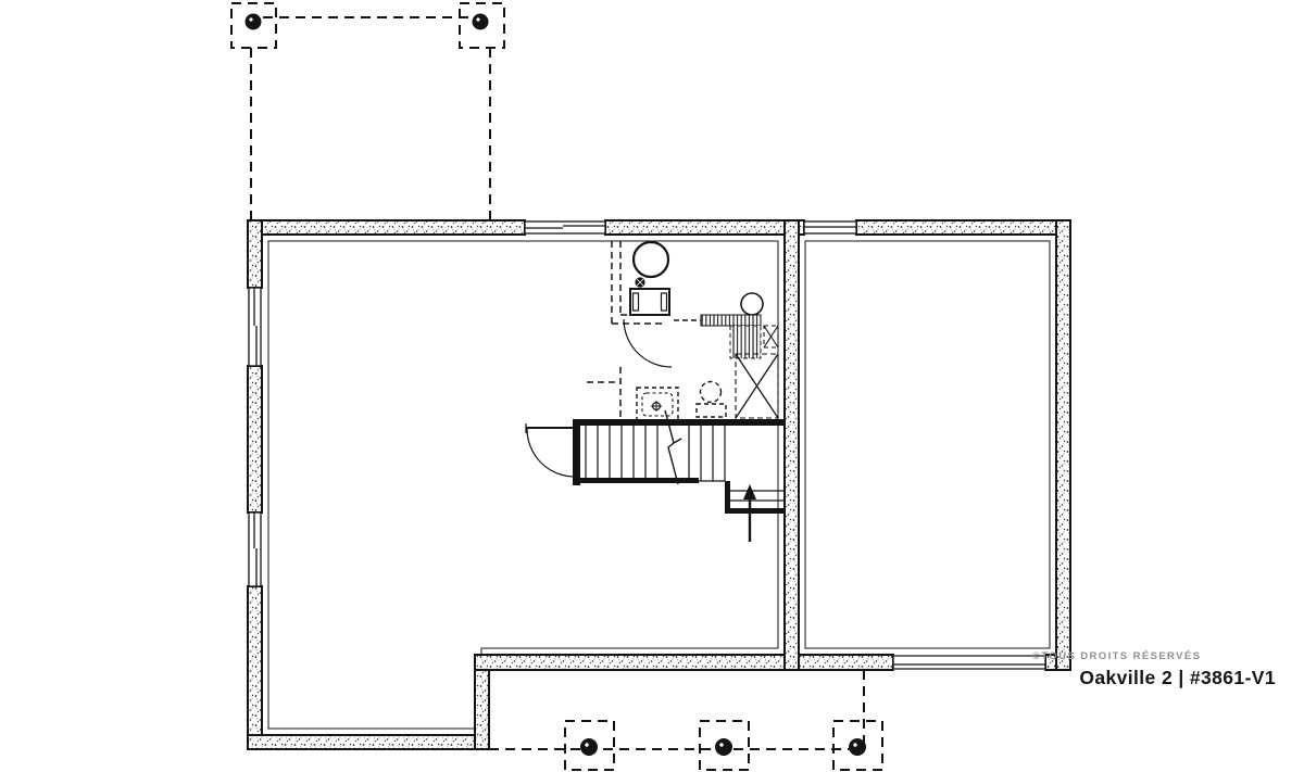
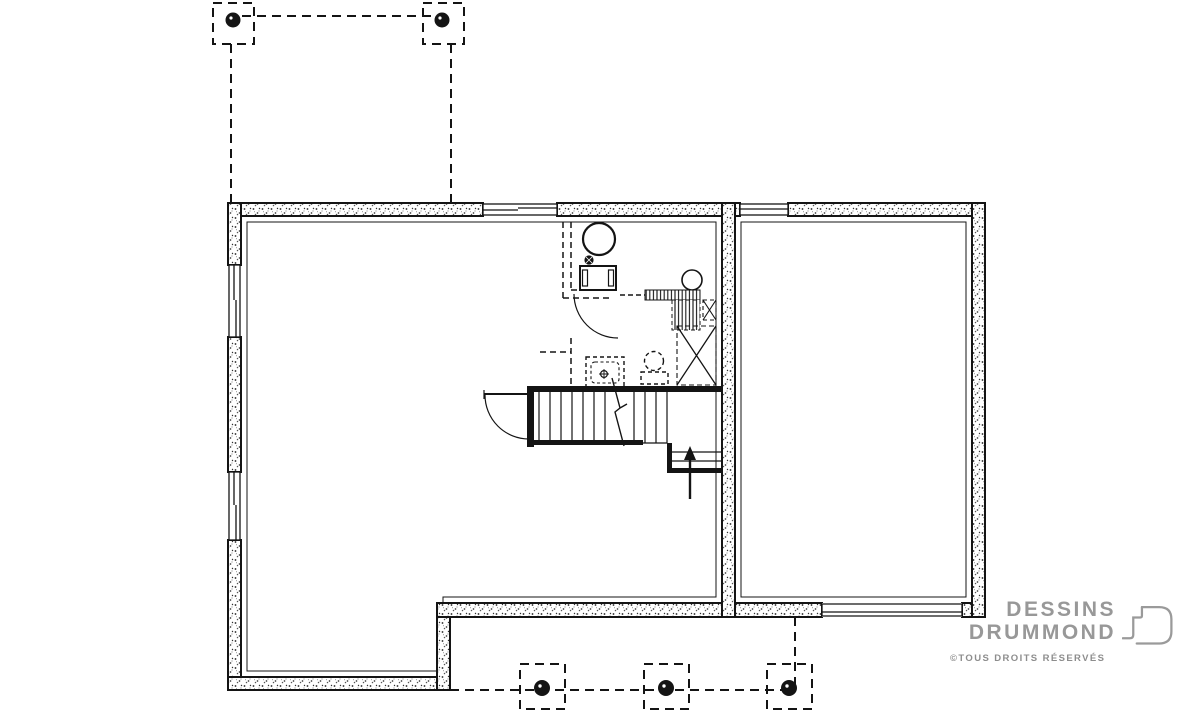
+ DESSINS
+ DRUMMOND
  ©TOUS DROITS RÉSERVÉS
- Oakville 2 | #3861-V1
